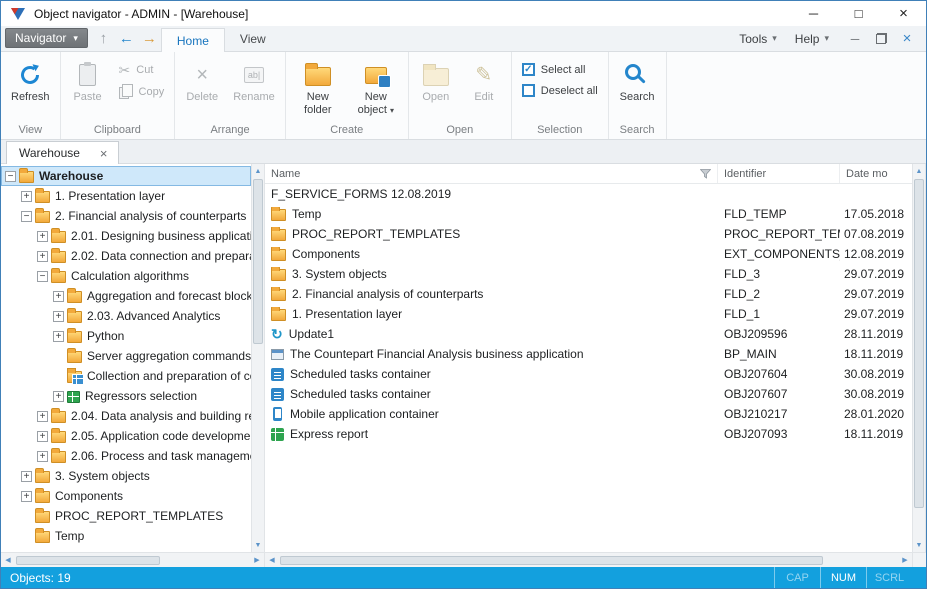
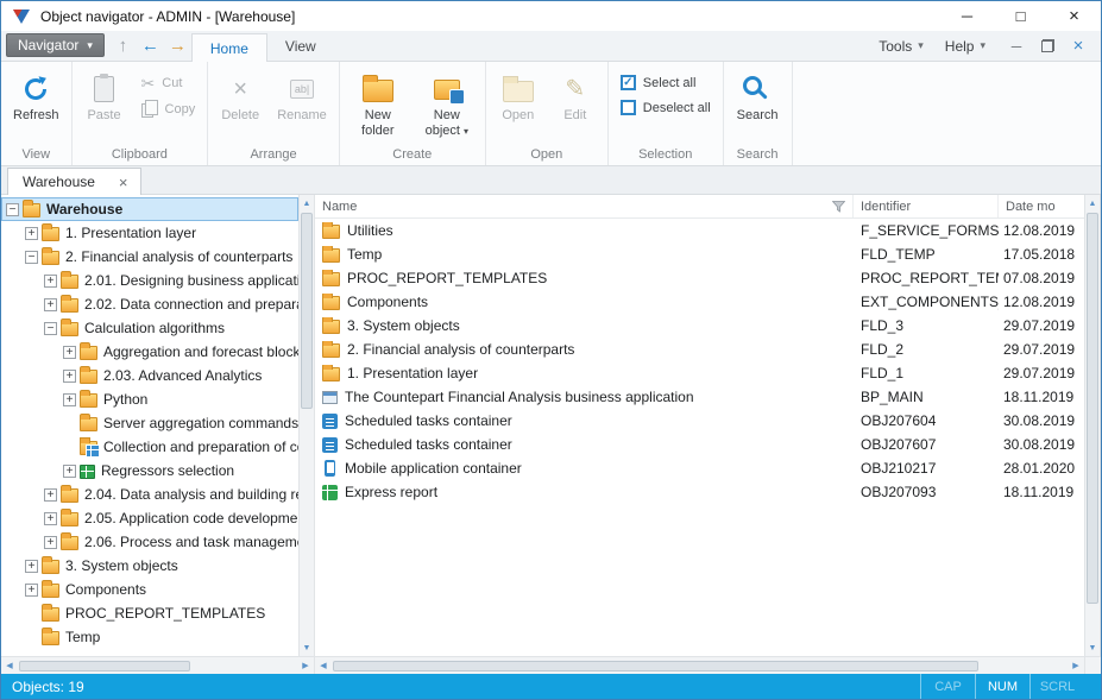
  Object navigator - ADMIN - [Warehouse]
  ─
  □
  ×
  Navigator
  ▾
  ↑
  ←
  →
  Home
  View
  Tools
  ▾
  Help
  ▾
  ─
  ×
  Refresh
  View
  Paste
  ✂
  Cut
  Copy
  Clipboard
  ×
  Delete
  ab|
  Rename
  Arrange
  New folder
  New object ▾
  Create
  Open
  ✎
  Edit
  Open
  ✓
  Select all
  Deselect all
  Selection
  Search
  Search
  Warehouse
  ×
  −
  Warehouse
  +
  1. Presentation layer
  −
  2. Financial analysis of counterparts
  +
  2.01. Designing business applicat
  +
  2.02. Data connection and prepar
  −
  Calculation algorithms
  +
  Aggregation and forecast block
  +
  2.03. Advanced Analytics
  +
  Python
  Server aggregation commands
  Collection and preparation of c
  +
  Regressors selection
  +
  2.04. Data analysis and building r
  +
  2.05. Application code developme
  +
  2.06. Process and task managem
  +
  3. System objects
  +
  Components
  PROC_REPORT_TEMPLATES
  Temp
  Name
  Identifier
  Date mo
+ Utilities
  F_SERVICE_FORMS
  12.08.2019
  Temp
  FLD_TEMP
  17.05.2018
  PROC_REPORT_TEMPLATES
  PROC_REPORT_TE
  07.08.2019
  Components
  EXT_COMPONENTS
  12.08.2019
  3. System objects
  FLD_3
  29.07.2019
  2. Financial analysis of counterparts
  FLD_2
  29.07.2019
  1. Presentation layer
  FLD_1
  29.07.2019
- ↻
- Update1
- OBJ209596
- 28.11.2019
  The Countepart Financial Analysis business application
  BP_MAIN
  18.11.2019
  Scheduled tasks container
  OBJ207604
  30.08.2019
  Scheduled tasks container
  OBJ207607
  30.08.2019
  Mobile application container
  OBJ210217
  28.01.2020
  Express report
  OBJ207093
  18.11.2019
  Objects: 19
  CAP
  NUM
  SCRL
